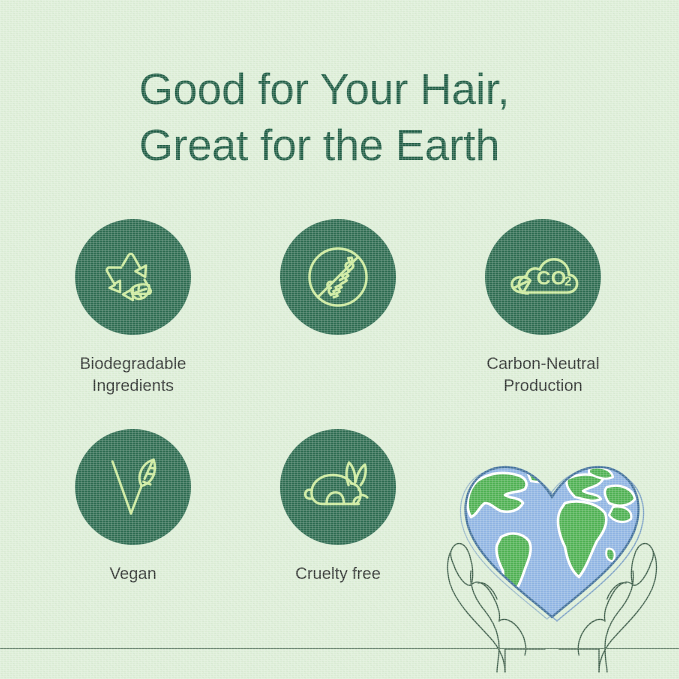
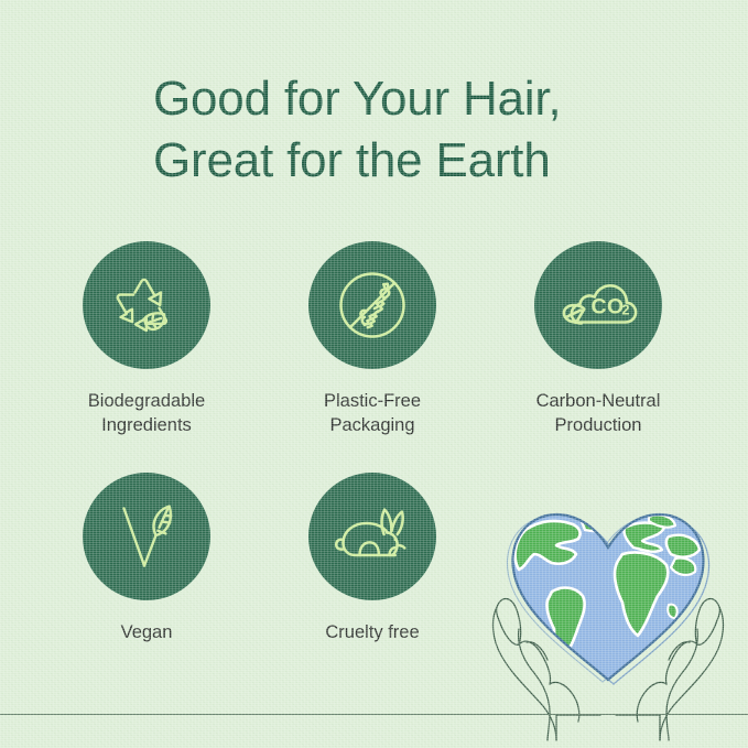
  Good for Your Hair,
  Great for the Earth
  Biodegradable
  Ingredients
+ Plastic-Free
+ Packaging
  CO
  2
  Carbon-Neutral
  Production
  Vegan
  Cruelty free
